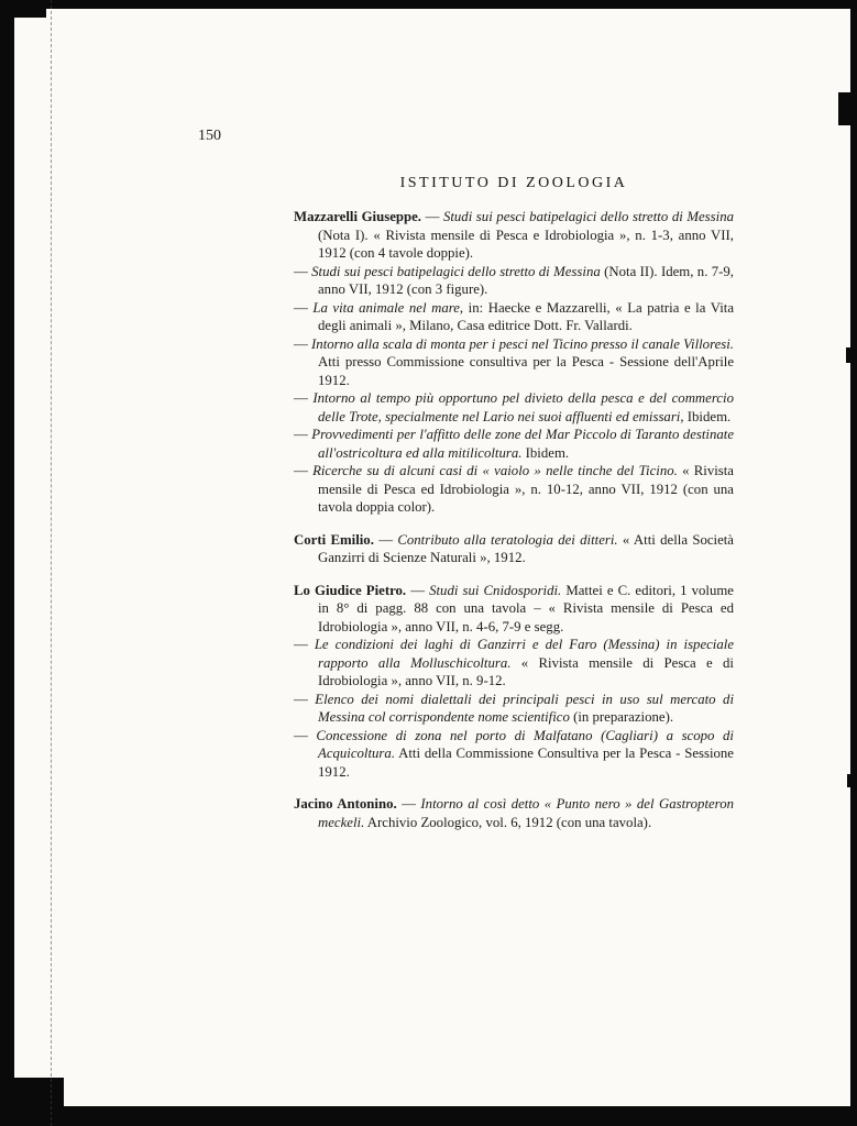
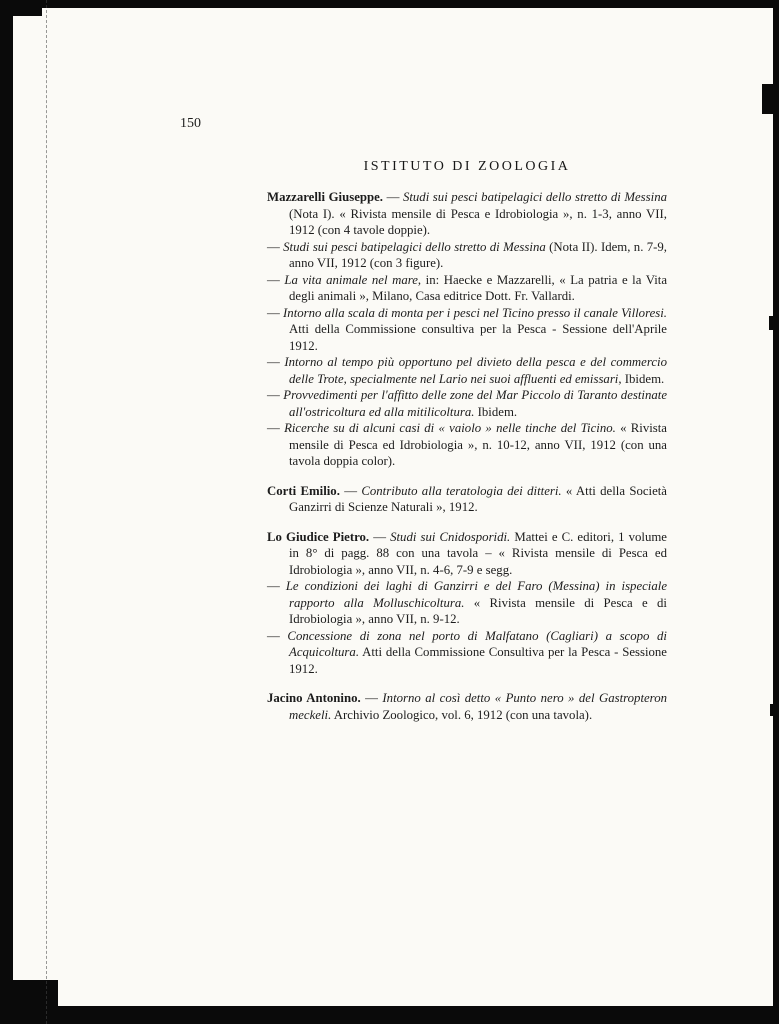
  150
  ISTITUTO DI ZOOLOGIA
  Mazzarelli Giuseppe. — Studi sui pesci batipelagici dello stretto di Messina (Nota I). « Rivista mensile di Pesca e Idrobiologia », n. 1-3, anno VII, 1912 (con 4 tavole doppie).
  — Studi sui pesci batipelagici dello stretto di Messina (Nota II). Idem, n. 7-9, anno VII, 1912 (con 3 figure).
  — La vita animale nel mare, in: Haecke e Mazzarelli, « La patria e la Vita degli animali », Milano, Casa editrice Dott. Fr. Vallardi.
- — Intorno alla scala di monta per i pesci nel Ticino presso il canale Villoresi. Atti presso Commissione consultiva per la Pesca - Sessione dell'Aprile 1912.
+ — Intorno alla scala di monta per i pesci nel Ticino presso il canale Villoresi. Atti della Commissione consultiva per la Pesca - Sessione dell'Aprile 1912.
  — Intorno al tempo più opportuno pel divieto della pesca e del commercio delle Trote, specialmente nel Lario nei suoi affluenti ed emissari, Ibidem.
  — Provvedimenti per l'affitto delle zone del Mar Piccolo di Taranto destinate all'ostricoltura ed alla mitilicoltura. Ibidem.
  — Ricerche su di alcuni casi di « vaiolo » nelle tinche del Ticino. « Rivista mensile di Pesca ed Idrobiologia », n. 10-12, anno VII, 1912 (con una tavola doppia color).
  Corti Emilio. — Contributo alla teratologia dei ditteri. « Atti della Società Ganzirri di Scienze Naturali », 1912.
  Lo Giudice Pietro. — Studi sui Cnidosporidi. Mattei e C. editori, 1 volume in 8° di pagg. 88 con una tavola – « Rivista mensile di Pesca ed Idrobiologia », anno VII, n. 4-6, 7-9 e segg.
  — Le condizioni dei laghi di Ganzirri e del Faro (Messina) in ispeciale rapporto alla Molluschicoltura. « Rivista mensile di Pesca e di Idrobiologia », anno VII, n. 9-12.
- — Elenco dei nomi dialettali dei principali pesci in uso sul mercato di Messina col corrispondente nome scientifico (in preparazione).
  — Concessione di zona nel porto di Malfatano (Cagliari) a scopo di Acquicoltura. Atti della Commissione Consultiva per la Pesca - Sessione 1912.
  Jacino Antonino. — Intorno al così detto « Punto nero » del Gastropteron meckeli. Archivio Zoologico, vol. 6, 1912 (con una tavola).
